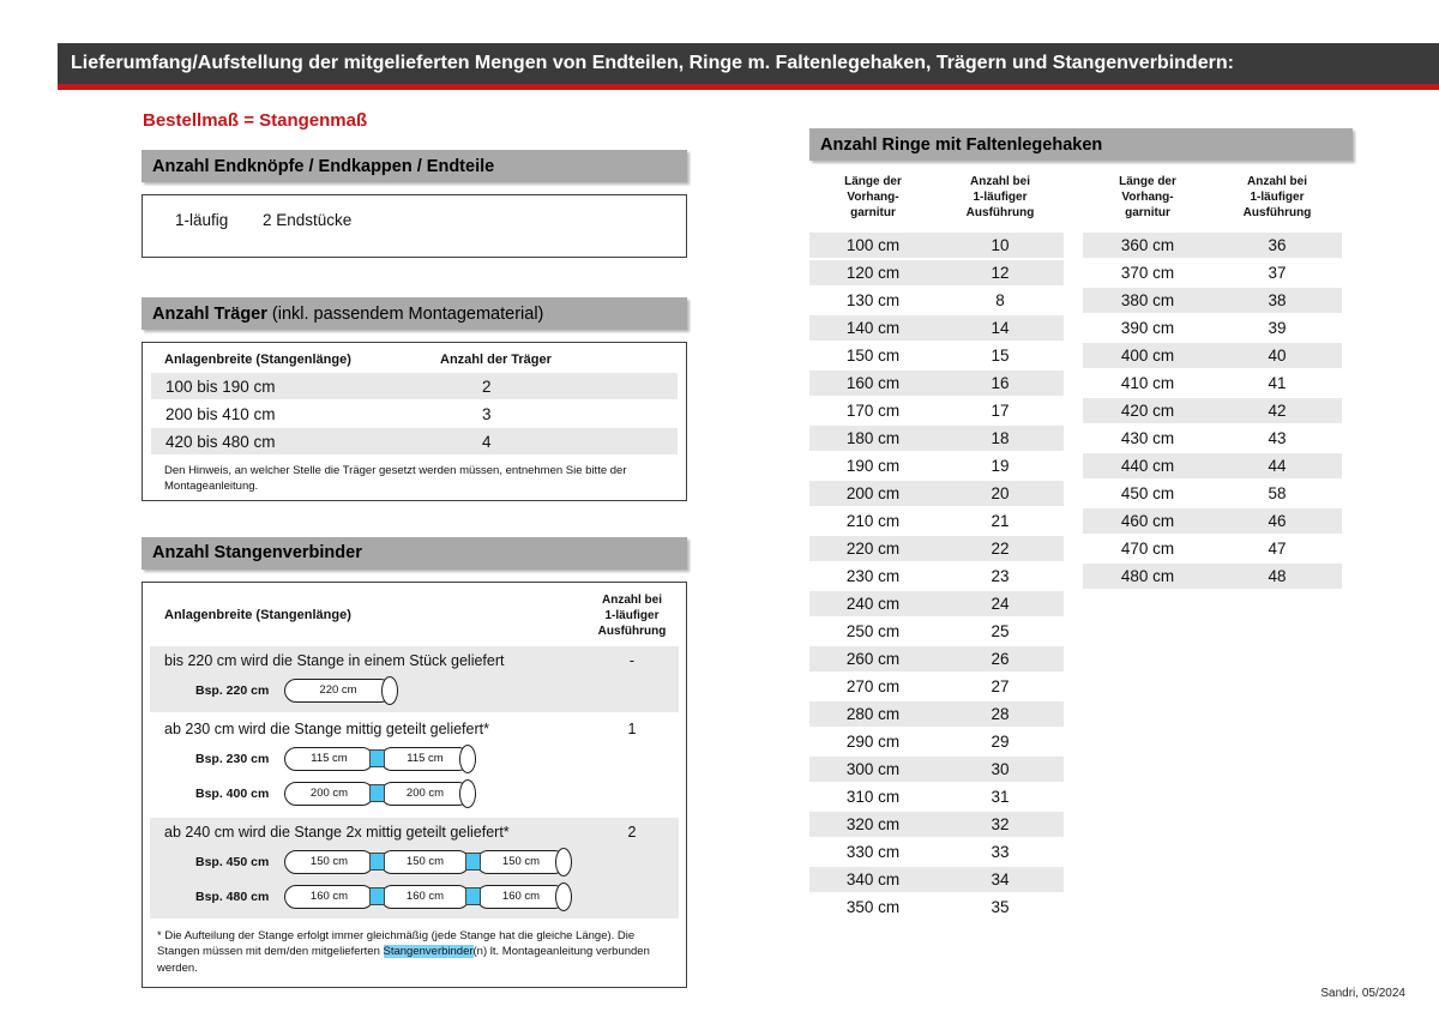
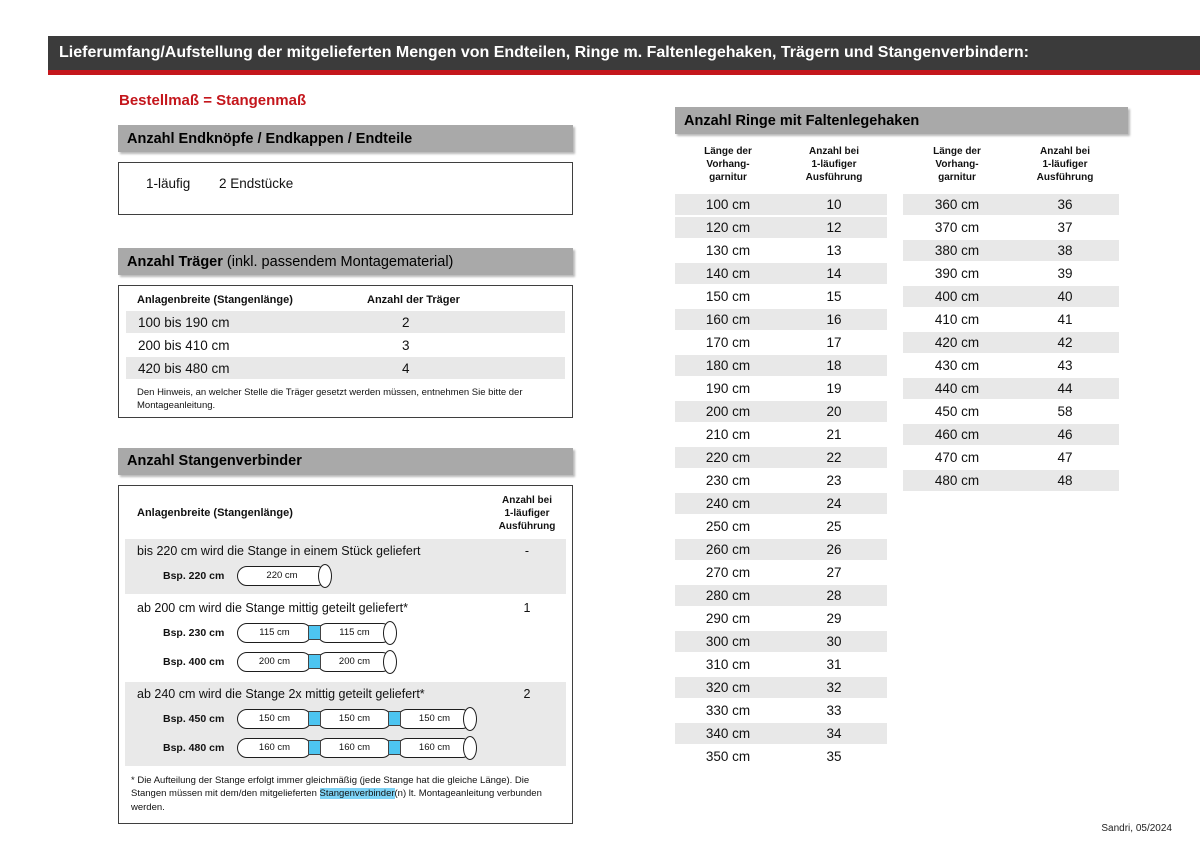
  Lieferumfang/Aufstellung der mitgelieferten Mengen von Endteilen, Ringe m. Faltenlegehaken, Trägern und Stangenverbindern:
  Bestellmaß = Stangenmaß
  Anzahl Endknöpfe / Endkappen / Endteile
  1-läufig
  2 Endstücke
  Anzahl Träger
  (inkl. passendem Montagematerial)
  Anlagenbreite (Stangenlänge)
  Anzahl der Träger
  100 bis 190 cm
  2
  200 bis 410 cm
  3
  420 bis 480 cm
  4
  Den Hinweis, an welcher Stelle die Träger gesetzt werden müssen, entnehmen Sie bitte der Montageanleitung.
  Anzahl Stangenverbinder
  Anlagenbreite (Stangenlänge)
  Anzahl bei
  1-läufiger
  Ausführung
  bis 220 cm wird die Stange in einem Stück geliefert
  -
  Bsp. 220 cm
  220 cm
- ab 230 cm wird die Stange mittig geteilt geliefert*
+ ab 200 cm wird die Stange mittig geteilt geliefert*
  1
  Bsp. 230 cm
  115 cm
  115 cm
  Bsp. 400 cm
  200 cm
  200 cm
  ab 240 cm wird die Stange 2x mittig geteilt geliefert*
  2
  Bsp. 450 cm
  150 cm
  150 cm
  150 cm
  Bsp. 480 cm
  160 cm
  160 cm
  160 cm
  * Die Aufteilung der Stange erfolgt immer gleichmäßig (jede Stange hat die gleiche Länge). Die Stangen müssen mit dem/den mitgelieferten Stangenverbinder(n) lt. Montageanleitung verbunden werden.
  Anzahl Ringe mit Faltenlegehaken
  Länge der
  Vorhang-
  garnitur
  Anzahl bei
  1-läufiger
  Ausführung
  100 cm
  10
  120 cm
  12
  130 cm
- 8
+ 13
  140 cm
  14
  150 cm
  15
  160 cm
  16
  170 cm
  17
  180 cm
  18
  190 cm
  19
  200 cm
  20
  210 cm
  21
  220 cm
  22
  230 cm
  23
  240 cm
  24
  250 cm
  25
  260 cm
  26
  270 cm
  27
  280 cm
  28
  290 cm
  29
  300 cm
  30
  310 cm
  31
  320 cm
  32
  330 cm
  33
  340 cm
  34
  350 cm
  35
  Länge der
  Vorhang-
  garnitur
  Anzahl bei
  1-läufiger
  Ausführung
  360 cm
  36
  370 cm
  37
  380 cm
  38
  390 cm
  39
  400 cm
  40
  410 cm
  41
  420 cm
  42
  430 cm
  43
  440 cm
  44
  450 cm
  58
  460 cm
  46
  470 cm
  47
  480 cm
  48
  Sandri, 05/2024
